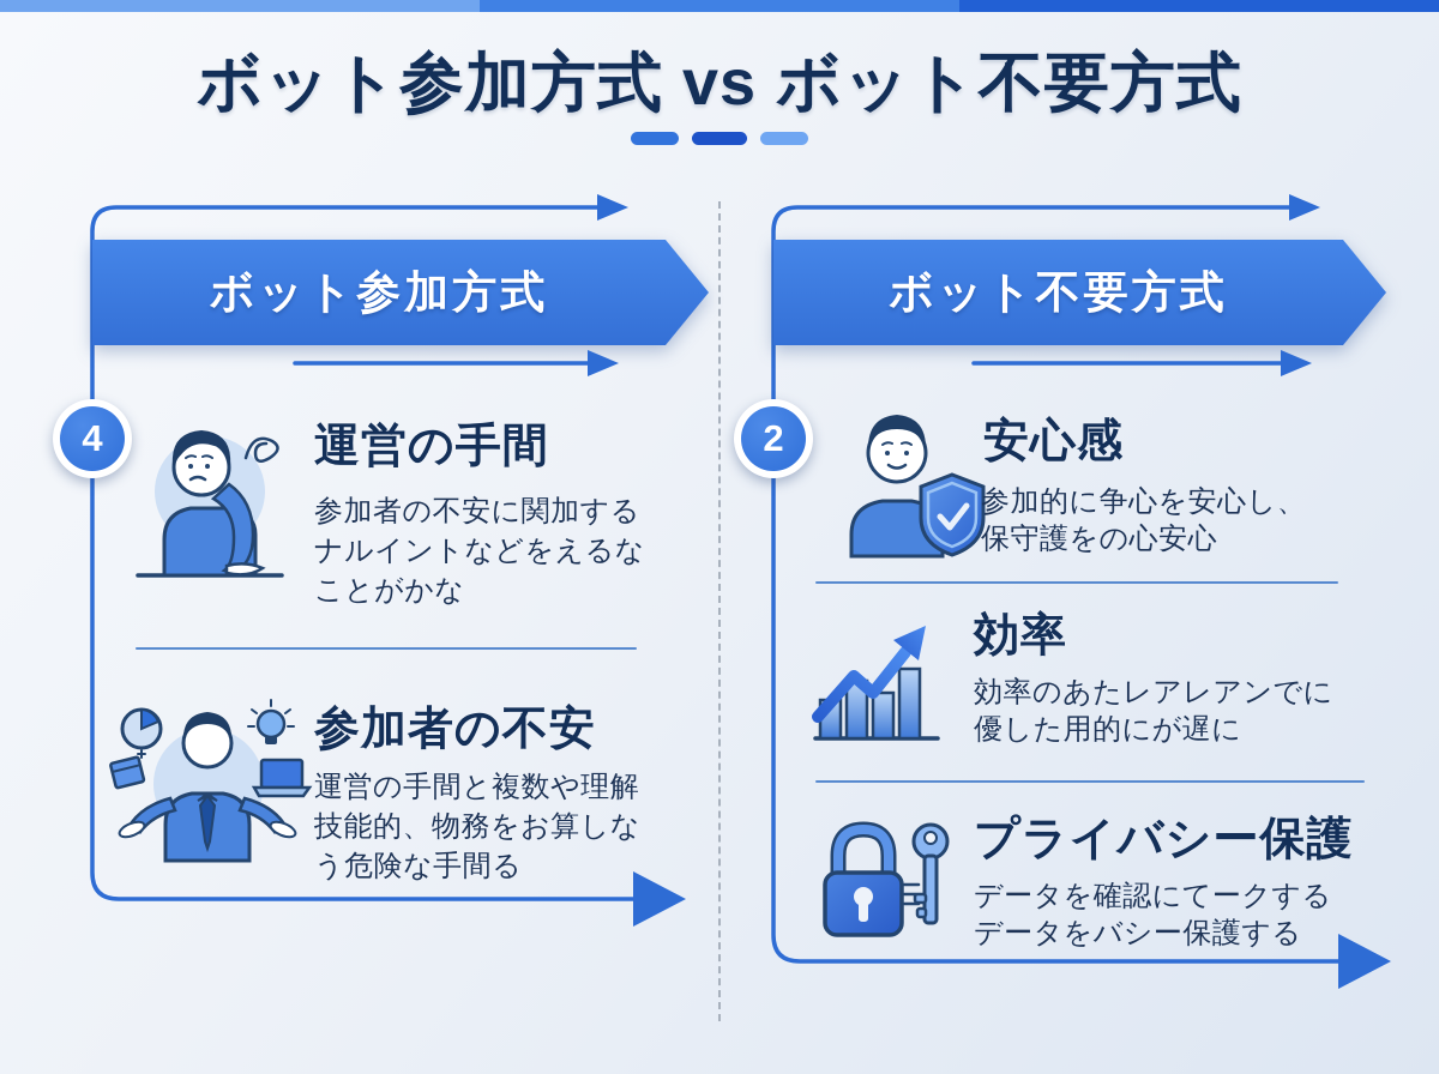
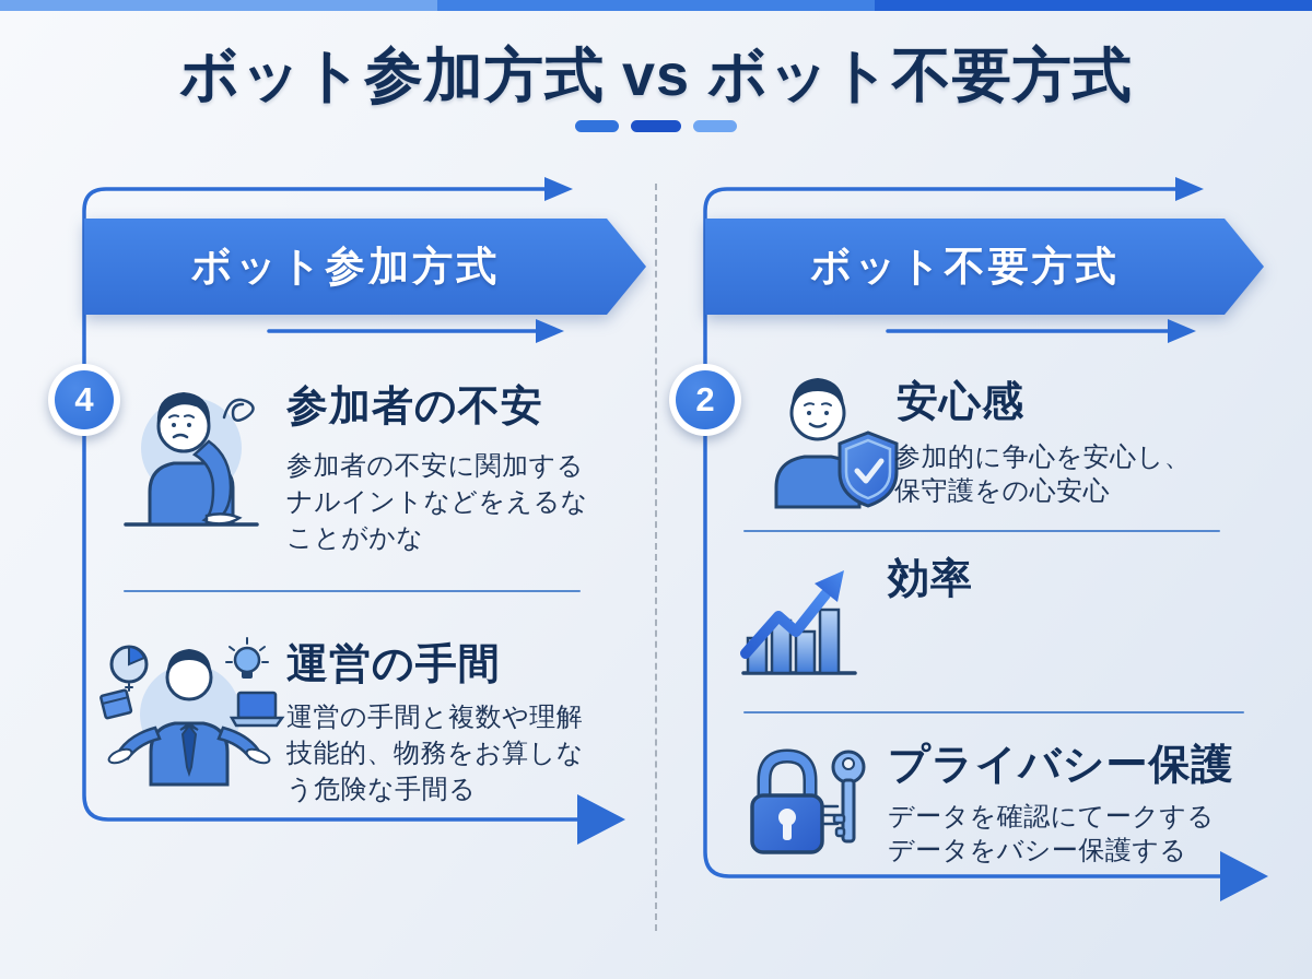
  ボット参加方式 vs ボット不要方式
  ボット参加方式
  ボット不要方式
  4
  2
- 運営の手間
+ 参加者の不安
  参加者の不安に関加する
  ナルイントなどをえるな
  ことがかな
- 参加者の不安
+ 運営の手間
  運営の手間と複数や理解
  技能的、物務をお算しな
  う危険な手間る
  安心感
  参加的に争心を安心し、
  保守護をの心安心
  効率
- 効率のあたレアレアンでに
- 優した用的にが遅に
  プライバシー保護
  データを確認にてークする
  データをバシー保護する
